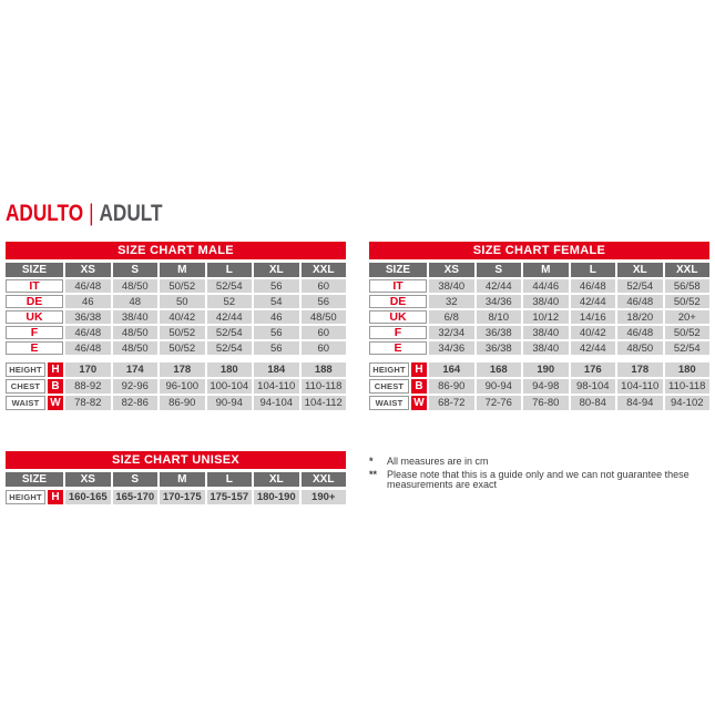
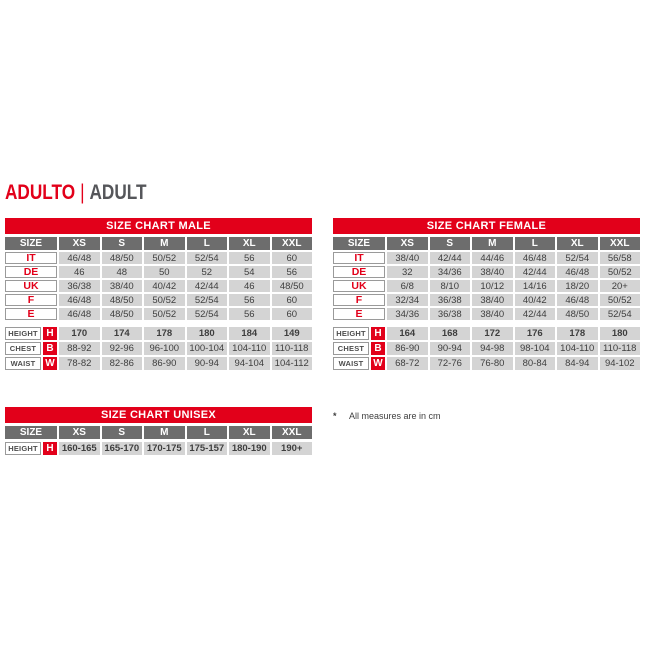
  ADULTO | ADULT
  SIZE CHART MALE
  SIZE
  XS
  S
  M
  L
  XL
  XXL
  IT
  46/48
  48/50
  50/52
  52/54
  56
  60
  DE
  46
  48
  50
  52
  54
  56
  UK
  36/38
  38/40
  40/42
  42/44
  46
  48/50
  F
  46/48
  48/50
  50/52
  52/54
  56
  60
  E
  46/48
  48/50
  50/52
  52/54
  56
  60
  HEIGHT
  H
  170
  174
  178
  180
  184
- 188
+ 149
  CHEST
  B
  88-92
  92-96
  96-100
  100-104
  104-110
  110-118
  WAIST
  W
  78-82
  82-86
  86-90
  90-94
  94-104
  104-112
  SIZE CHART FEMALE
  SIZE
  XS
  S
  M
  L
  XL
  XXL
  IT
  38/40
  42/44
  44/46
  46/48
  52/54
  56/58
  DE
  32
  34/36
  38/40
  42/44
  46/48
  50/52
  UK
  6/8
  8/10
  10/12
  14/16
  18/20
  20+
  F
  32/34
  36/38
  38/40
  40/42
  46/48
  50/52
  E
  34/36
  36/38
  38/40
  42/44
  48/50
  52/54
  HEIGHT
  H
  164
  168
- 190
+ 172
  176
  178
  180
  CHEST
  B
  86-90
  90-94
  94-98
  98-104
  104-110
  110-118
  WAIST
  W
  68-72
  72-76
  76-80
  80-84
  84-94
  94-102
  SIZE CHART UNISEX
  SIZE
  XS
  S
  M
  L
  XL
  XXL
  HEIGHT
  H
  160-165
  165-170
  170-175
  175-157
  180-190
  190+
  *
  All measures are in cm
- **
- Please note that this is a guide only and we can not guarantee these measurements are exact
